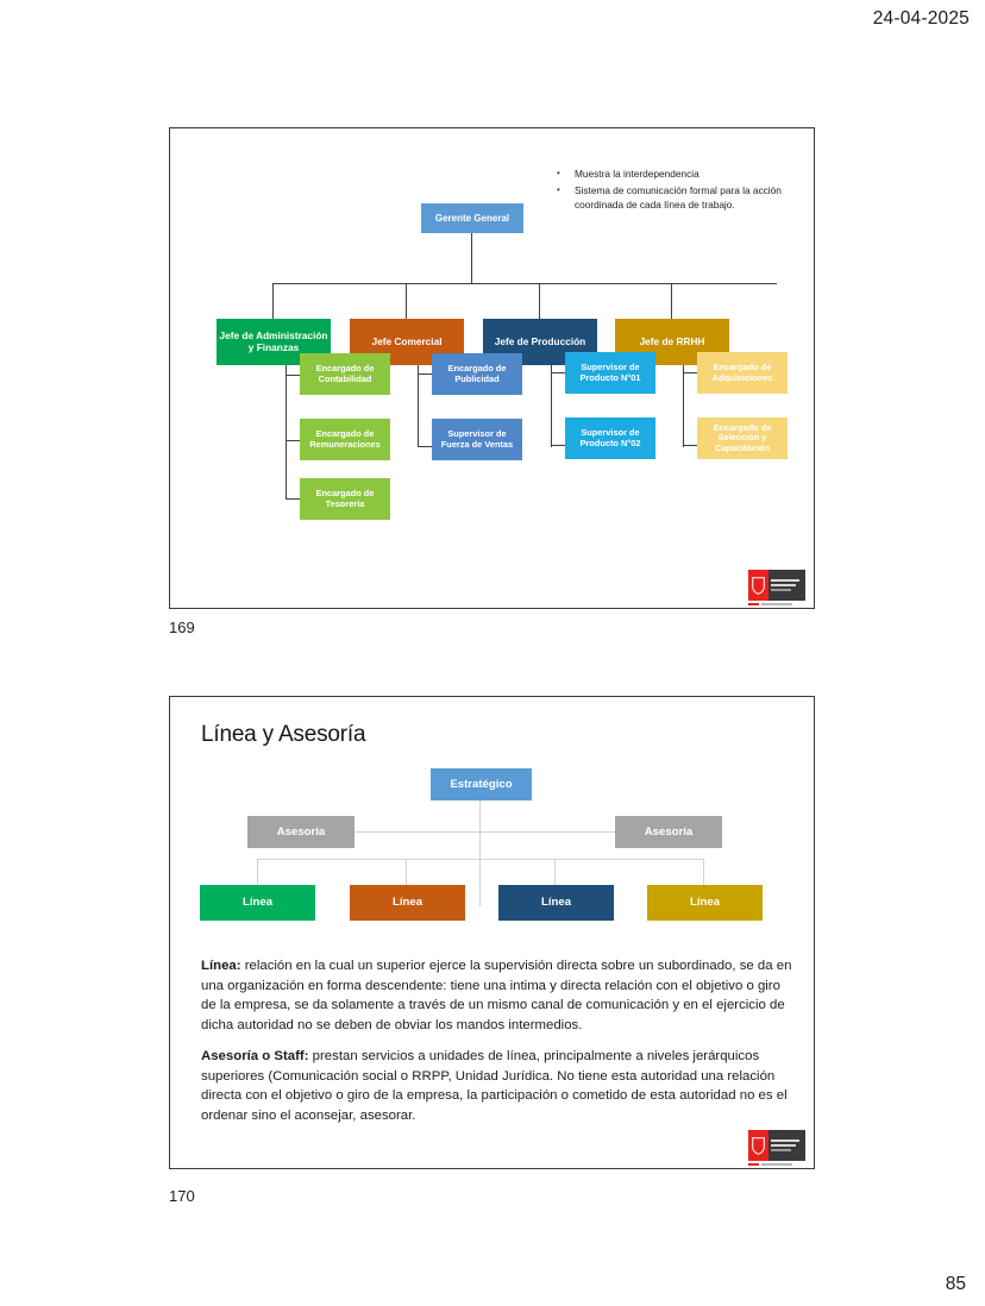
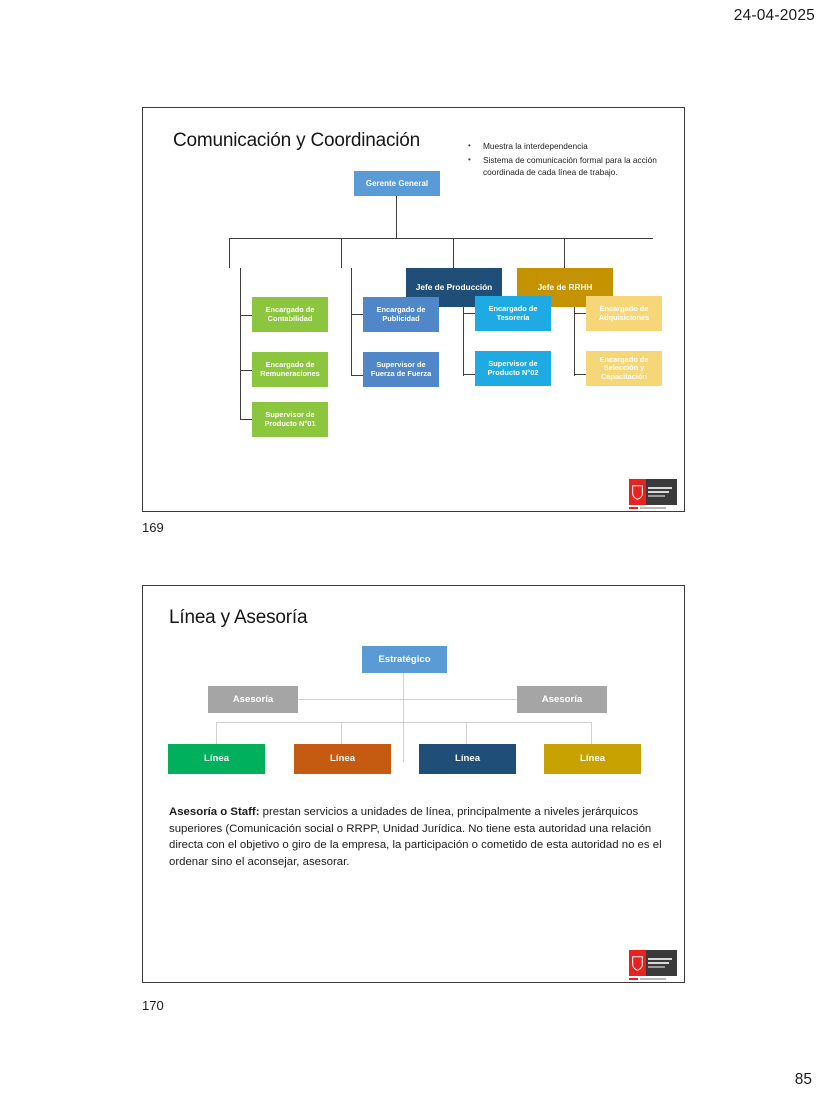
  24-04-2025
  85
+ Comunicación y Coordinación
  •
  Muestra la interdependencia
  •
  Sistema de comunicación formal para la acción coordinada de cada línea de trabajo.
  Gerente General
- Jefe de Administración y Finanzas
- Jefe Comercial
  Jefe de Producción
  Jefe de RRHH
  Encargado de Contabilidad
  Encargado de Remuneraciones
- Encargado de Tesorería
+ Supervisor de Producto N°01
  Encargado de Publicidad
- Supervisor de Fuerza de Ventas
+ Supervisor de Fuerza de Fuerza
- Supervisor de Producto N°01
+ Encargado de Tesorería
  Supervisor de Producto N°02
  Encargado de Adquisiciones
  Encargado de Selección y Capacitación
  169
  Línea y Asesoría
  Estratégico
  Asesoría
  Asesoría
  Línea
  Línea
  Línea
  Línea
- Línea: relación en la cual un superior ejerce la supervisión directa sobre un subordinado, se da en una organización en forma descendente: tiene una intima y directa relación con el objetivo o giro de la empresa, se da solamente a través de un mismo canal de comunicación y en el ejercicio de dicha autoridad no se deben de obviar los mandos intermedios.
  Asesoría o Staff: prestan servicios a unidades de línea, principalmente a niveles jerárquicos superiores (Comunicación social o RRPP, Unidad Jurídica. No tiene esta autoridad una relación directa con el objetivo o giro de la empresa, la participación o cometido de esta autoridad no es el ordenar sino el aconsejar, asesorar.
  170
